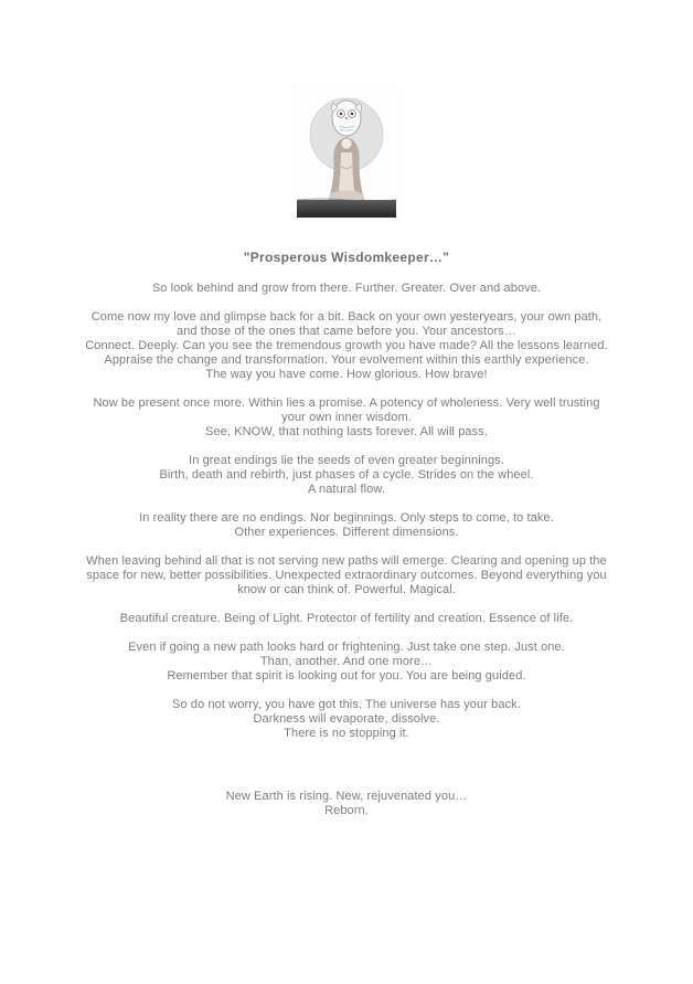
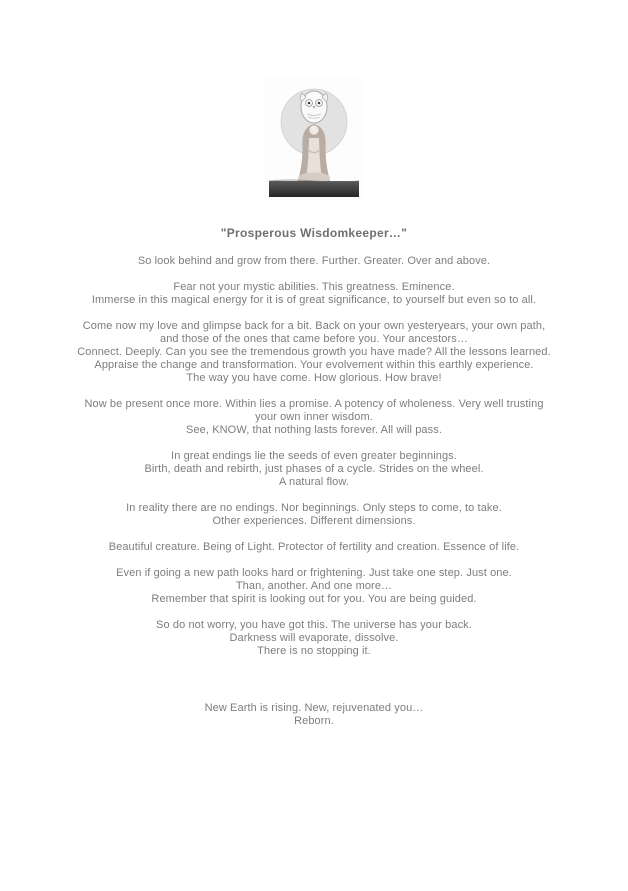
  "Prosperous Wisdomkeeper…"
  So look behind and grow from there. Further. Greater. Over and above.
+ Fear not your mystic abilities. This greatness. Eminence.
+ Immerse in this magical energy for it is of great significance, to yourself but even so to all.
  Come now my love and glimpse back for a bit. Back on your own yesteryears, your own path,
  and those of the ones that came before you. Your ancestors…
  Connect. Deeply. Can you see the tremendous growth you have made? All the lessons learned.
  Appraise the change and transformation. Your evolvement within this earthly experience.
  The way you have come. How glorious. How brave!
  Now be present once more. Within lies a promise. A potency of wholeness. Very well trusting
  your own inner wisdom.
  See, KNOW, that nothing lasts forever. All will pass.
  In great endings lie the seeds of even greater beginnings.
  Birth, death and rebirth, just phases of a cycle. Strides on the wheel.
  A natural flow.
  In reality there are no endings. Nor beginnings. Only steps to come, to take.
  Other experiences. Different dimensions.
- When leaving behind all that is not serving new paths will emerge. Clearing and opening up the
- space for new, better possibilities. Unexpected extraordinary outcomes. Beyond everything you
- know or can think of. Powerful. Magical.
  Beautiful creature. Being of Light. Protector of fertility and creation. Essence of life.
  Even if going a new path looks hard or frightening. Just take one step. Just one.
  Than, another. And one more…
  Remember that spirit is looking out for you. You are being guided.
  So do not worry, you have got this. The universe has your back.
  Darkness will evaporate, dissolve.
  There is no stopping it.
  New Earth is rising. New, rejuvenated you…
  Reborn.
